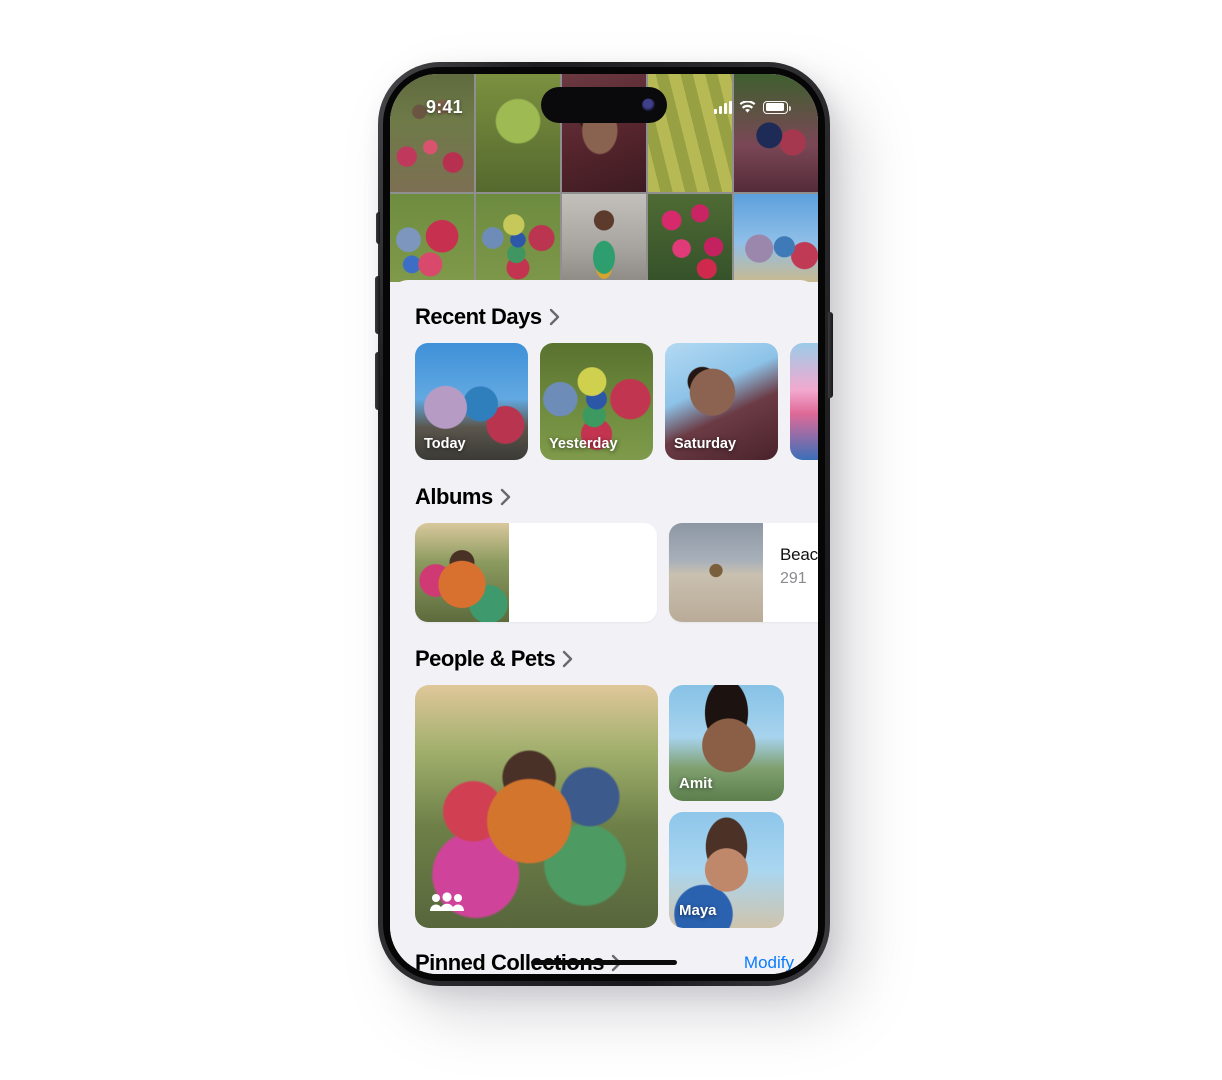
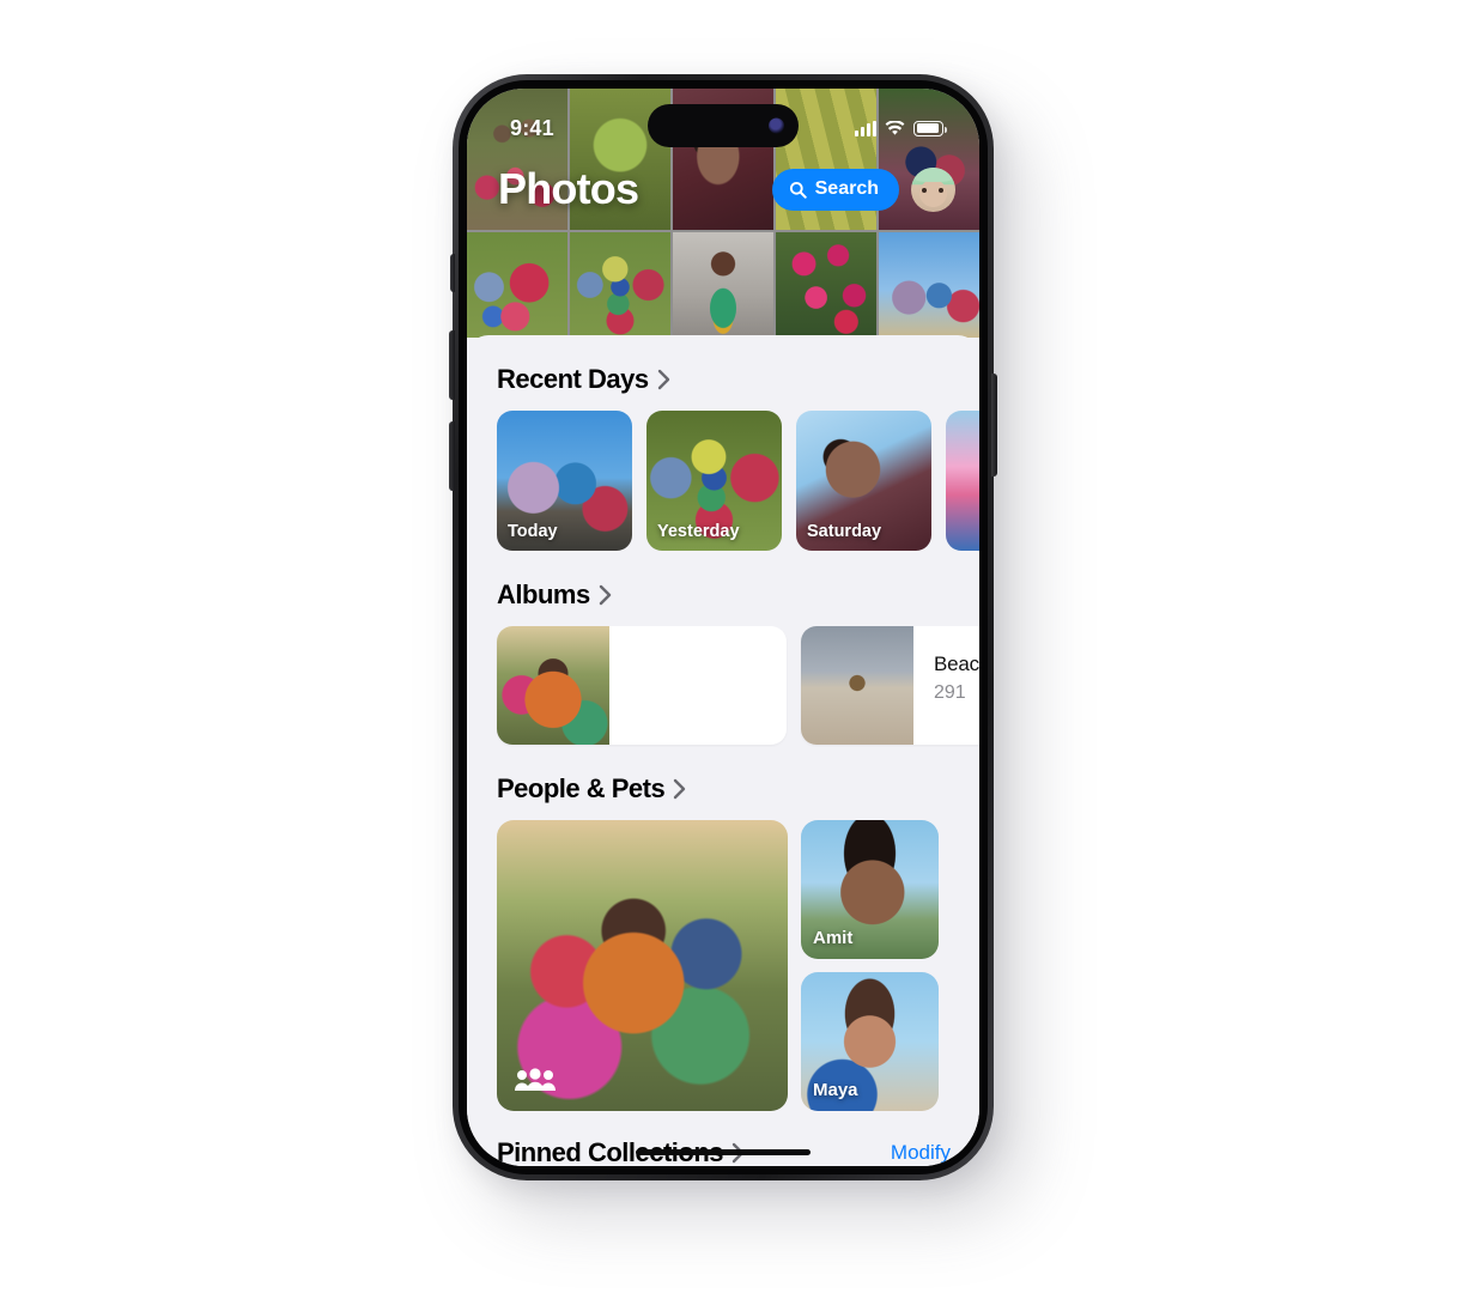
  9:41
+ Photos
+ Search
  Recent Days
  Today
  Yesterday
  Saturday
  Albums
  Beac
  291
  People & Pets
  Amit
  Maya
  Modify
